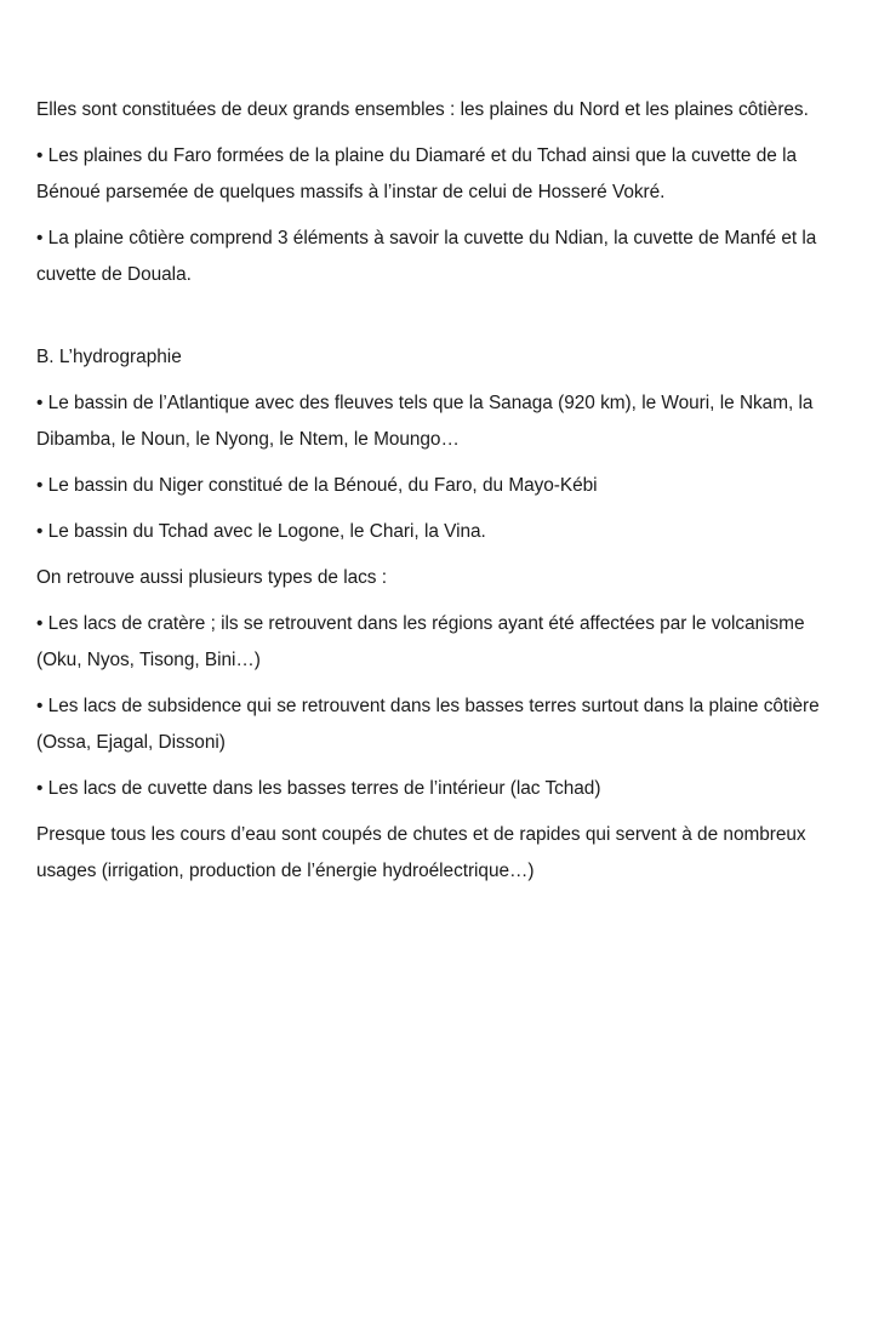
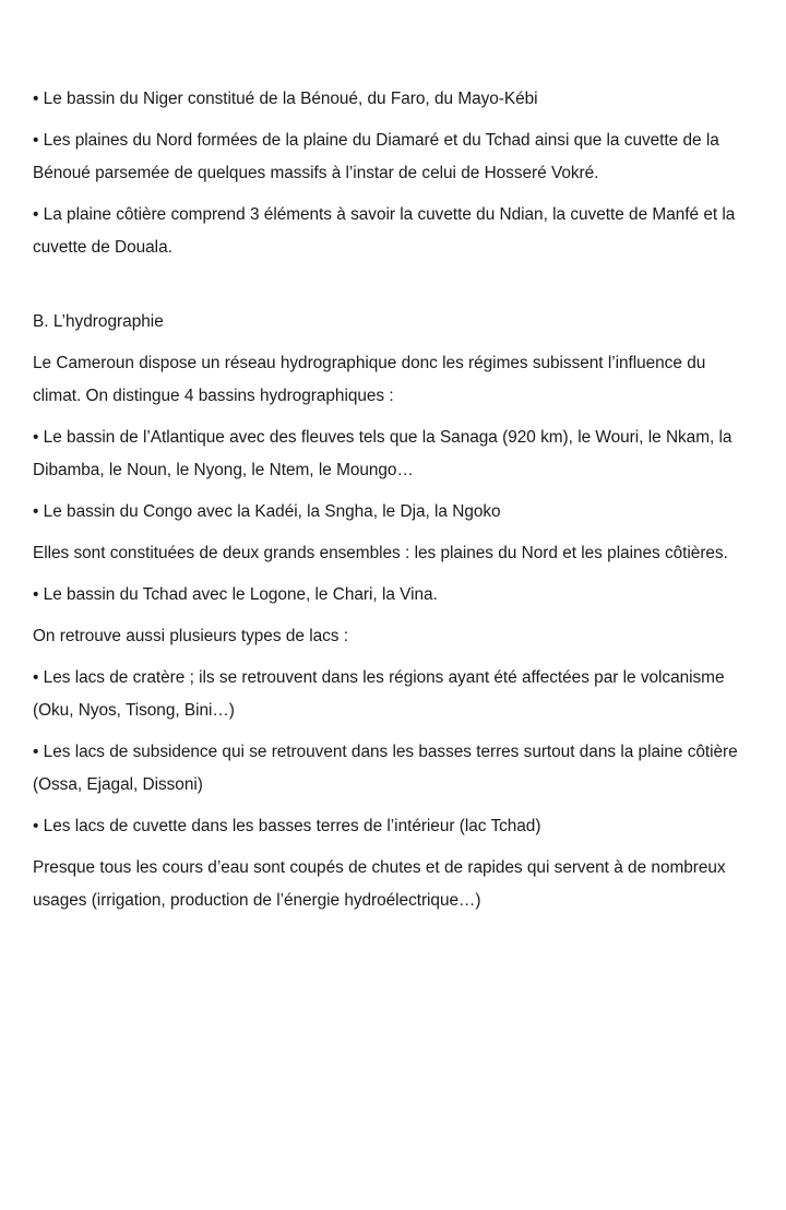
- Elles sont constituées de deux grands ensembles : les plaines du Nord et les plaines côtières.
+ • Le bassin du Niger constitué de la Bénoué, du Faro, du Mayo-Kébi
- • Les plaines du Faro formées de la plaine du Diamaré et du Tchad ainsi que la cuvette de la Bénoué parsemée de quelques massifs à l’instar de celui de Hosseré Vokré.
+ • Les plaines du Nord formées de la plaine du Diamaré et du Tchad ainsi que la cuvette de la Bénoué parsemée de quelques massifs à l’instar de celui de Hosseré Vokré.
  • La plaine côtière comprend 3 éléments à savoir la cuvette du Ndian, la cuvette de Manfé et la cuvette de Douala.
  B. L’hydrographie
+ Le Cameroun dispose un réseau hydrographique donc les régimes subissent l’influence du climat. On distingue 4 bassins hydrographiques :
  • Le bassin de l’Atlantique avec des fleuves tels que la Sanaga (920 km), le Wouri, le Nkam, la Dibamba, le Noun, le Nyong, le Ntem, le Moungo…
+ • Le bassin du Congo avec la Kadéi, la Sngha, le Dja, la Ngoko
- • Le bassin du Niger constitué de la Bénoué, du Faro, du Mayo-Kébi
+ Elles sont constituées de deux grands ensembles : les plaines du Nord et les plaines côtières.
  • Le bassin du Tchad avec le Logone, le Chari, la Vina.
  On retrouve aussi plusieurs types de lacs :
  • Les lacs de cratère ; ils se retrouvent dans les régions ayant été affectées par le volcanisme (Oku, Nyos, Tisong, Bini…)
  • Les lacs de subsidence qui se retrouvent dans les basses terres surtout dans la plaine côtière (Ossa, Ejagal, Dissoni)
  • Les lacs de cuvette dans les basses terres de l’intérieur (lac Tchad)
  Presque tous les cours d’eau sont coupés de chutes et de rapides qui servent à de nombreux usages (irrigation, production de l’énergie hydroélectrique…)
